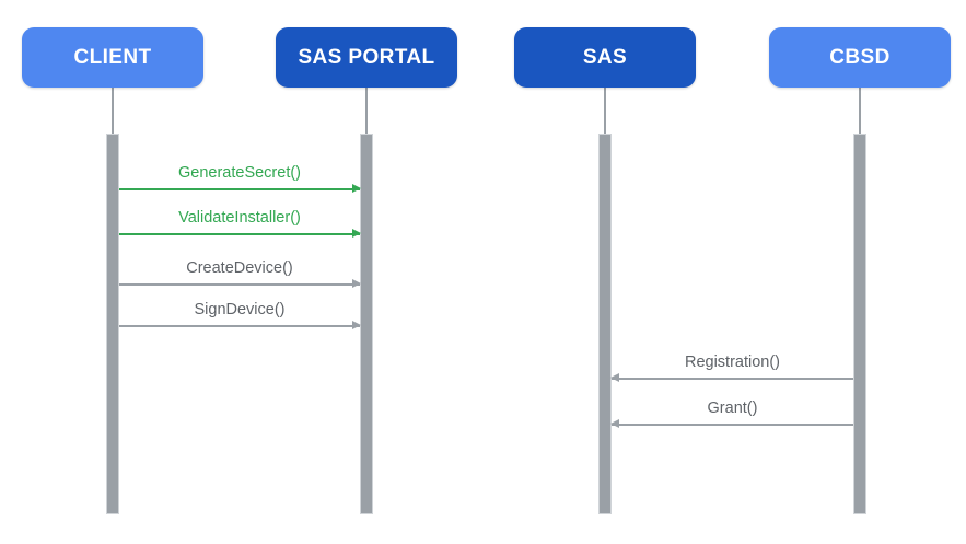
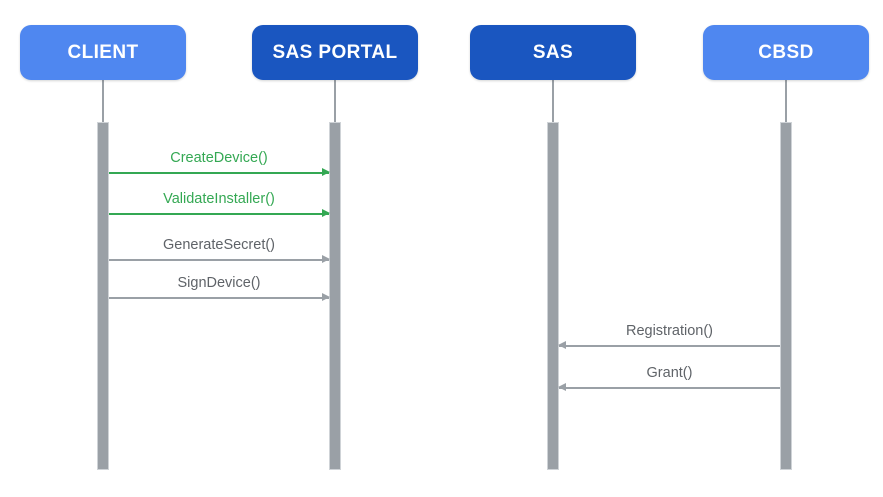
- GenerateSecret()
+ CreateDevice()
  ValidateInstaller()
- CreateDevice()
+ GenerateSecret()
  SignDevice()
  Registration()
  Grant()
  CLIENT
  SAS PORTAL
  SAS
  CBSD
